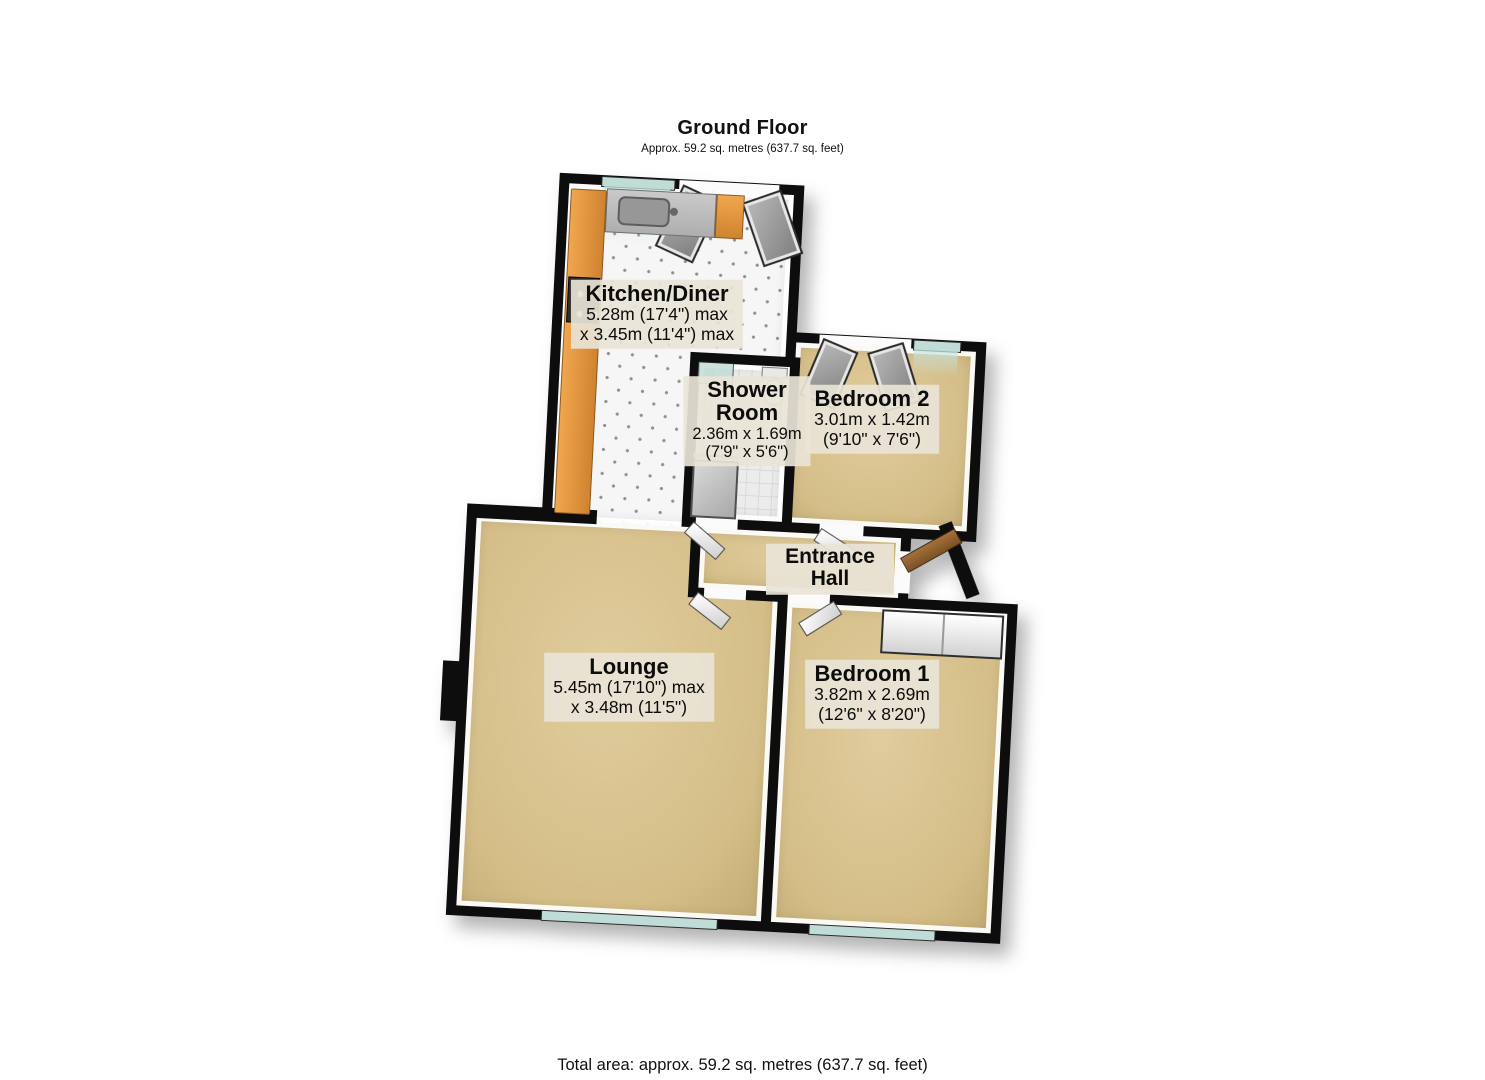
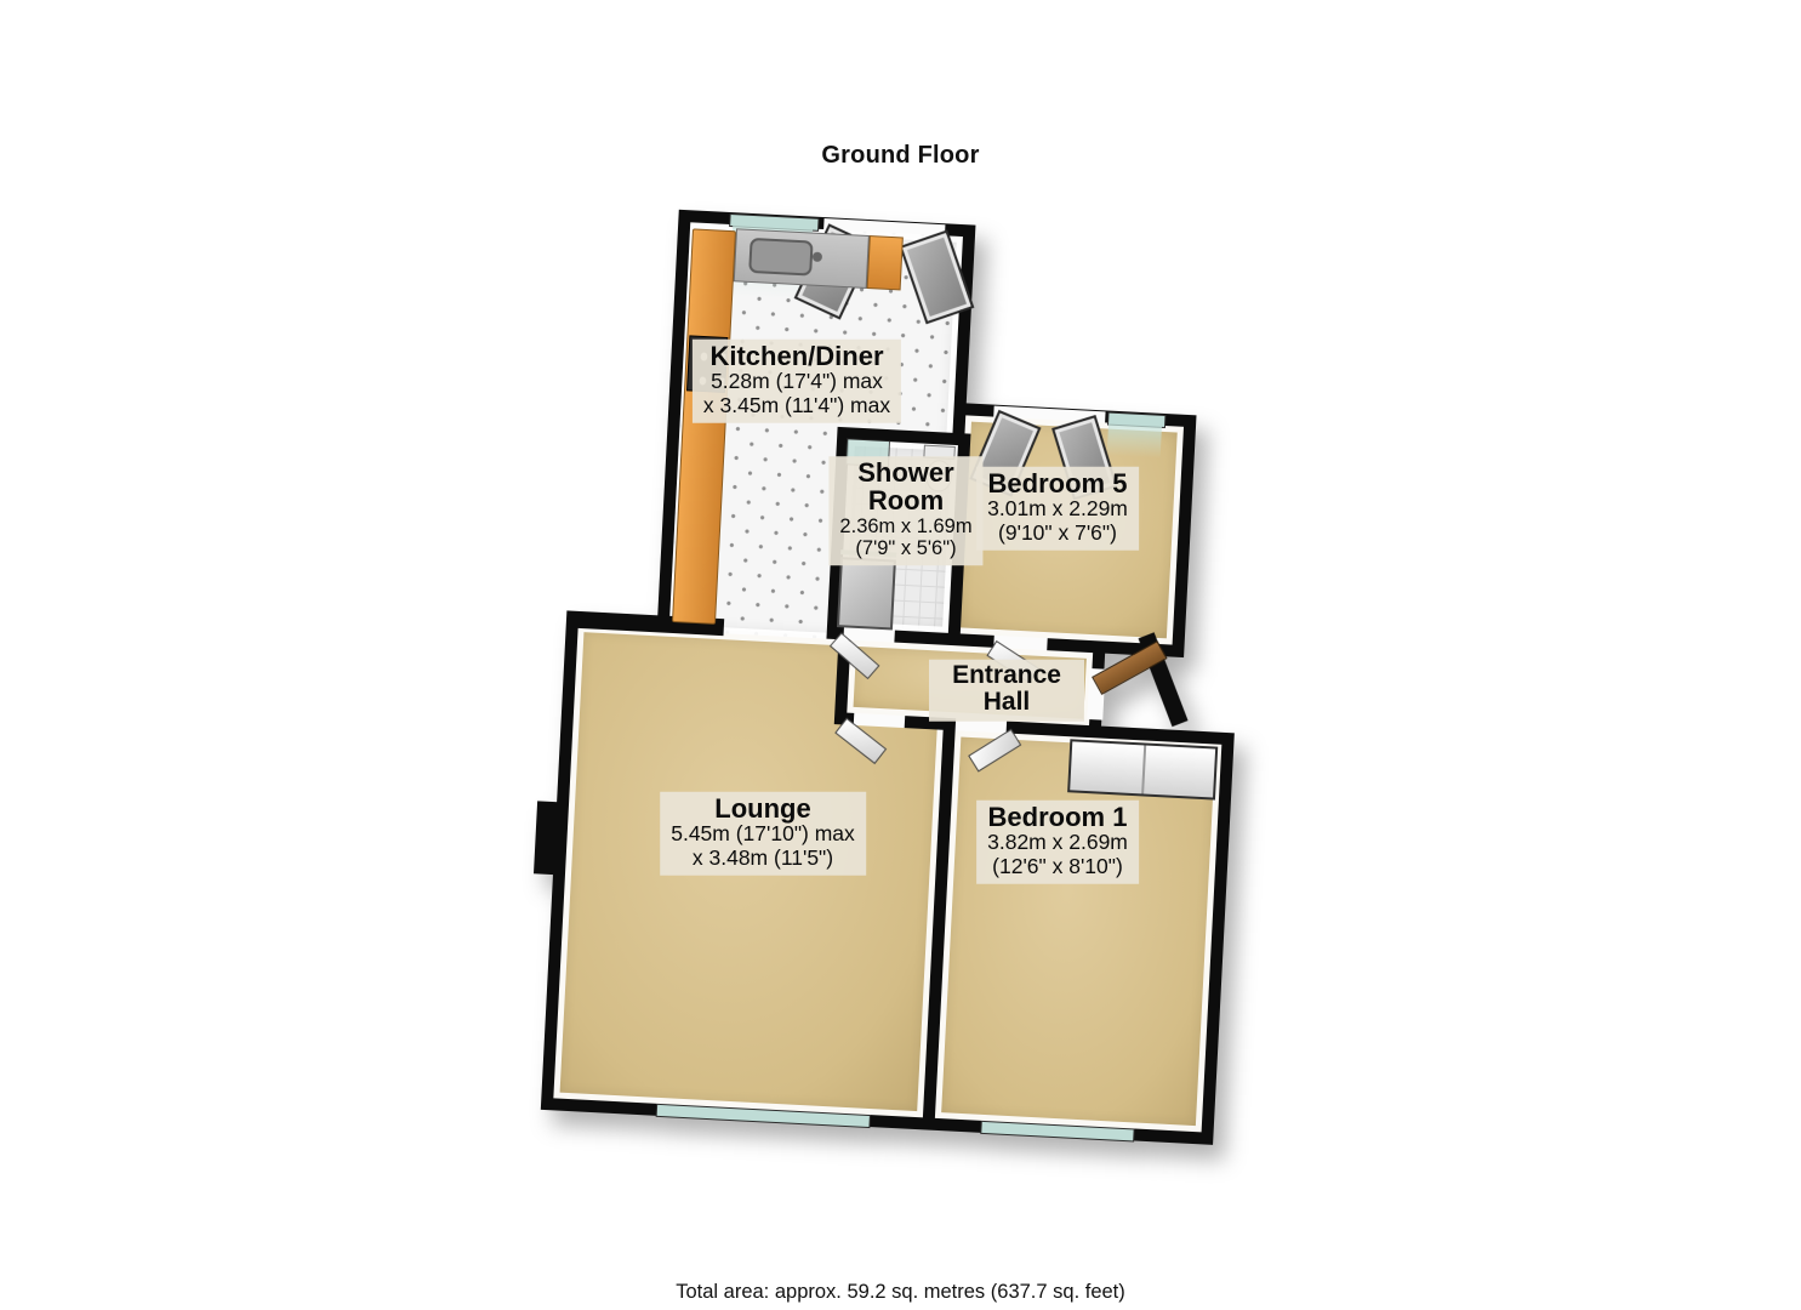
  Ground Floor
- Approx. 59.2 sq. metres (637.7 sq. feet)
  Kitchen/Diner
  5.28m (17'4") max
  x 3.45m (11'4") max
  Shower Room
  2.36m x 1.69m
  (7'9" x 5'6")
- Bedroom 2
+ Bedroom 5
- 3.01m x 1.42m
+ 3.01m x 2.29m
  (9'10" x 7'6")
  Entrance Hall
  Lounge
  5.45m (17'10") max
  x 3.48m (11'5")
  Bedroom 1
  3.82m x 2.69m
- (12'6" x 8'20")
+ (12'6" x 8'10")
  Total area: approx. 59.2 sq. metres (637.7 sq. feet)
